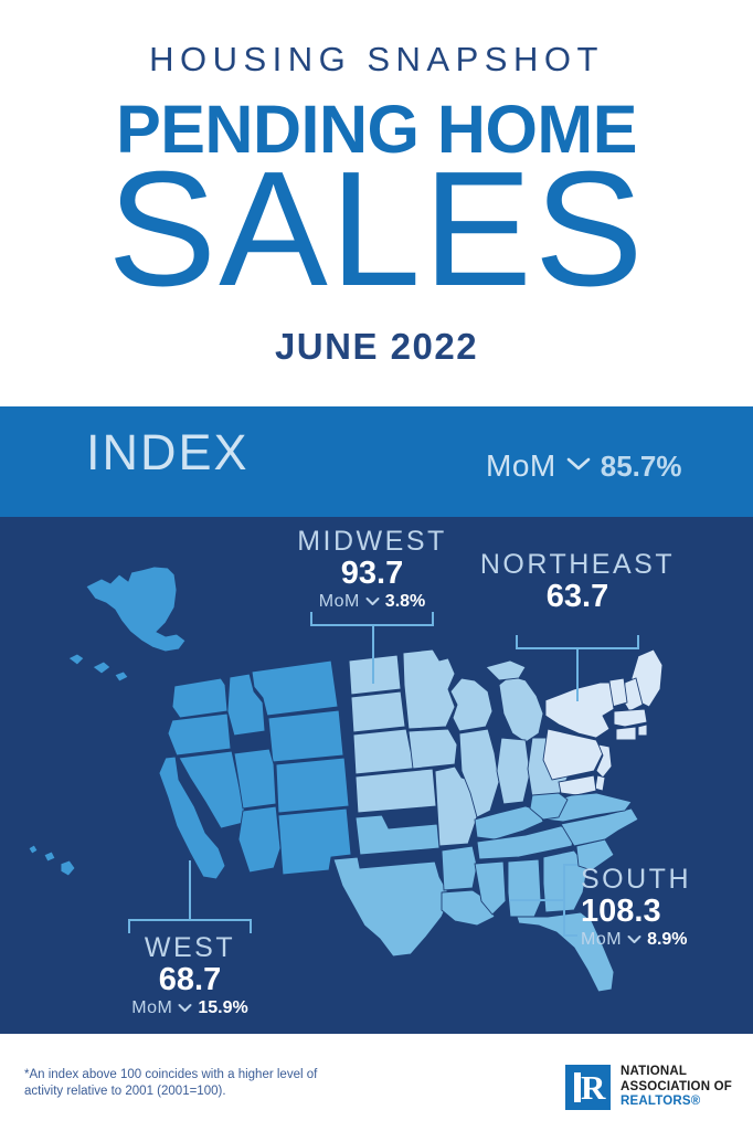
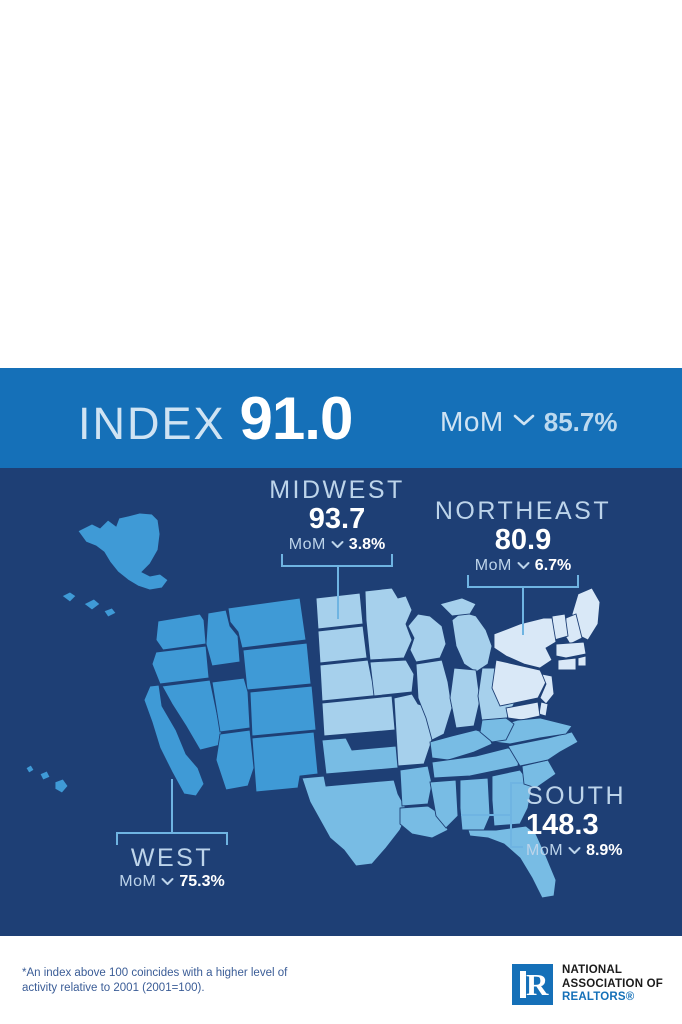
- HOUSING SNAPSHOT
- PENDING HOME
- SALES
- JUNE 2022
  INDEX
+ 91.0
  MoM
  85.7%
  MIDWEST
  93.7
  MoM 3.8%
  NORTHEAST
- 63.7
+ 80.9
+ MoM 6.7%
  SOUTH
- 108.3
+ 148.3
  MoM 8.9%
  WEST
- 68.7
- MoM 15.9%
+ MoM 75.3%
  *An index above 100 coincides with a higher level of activity relative to 2001 (2001=100).
  R
  NATIONAL
  ASSOCIATION OF
  REALTORS®
